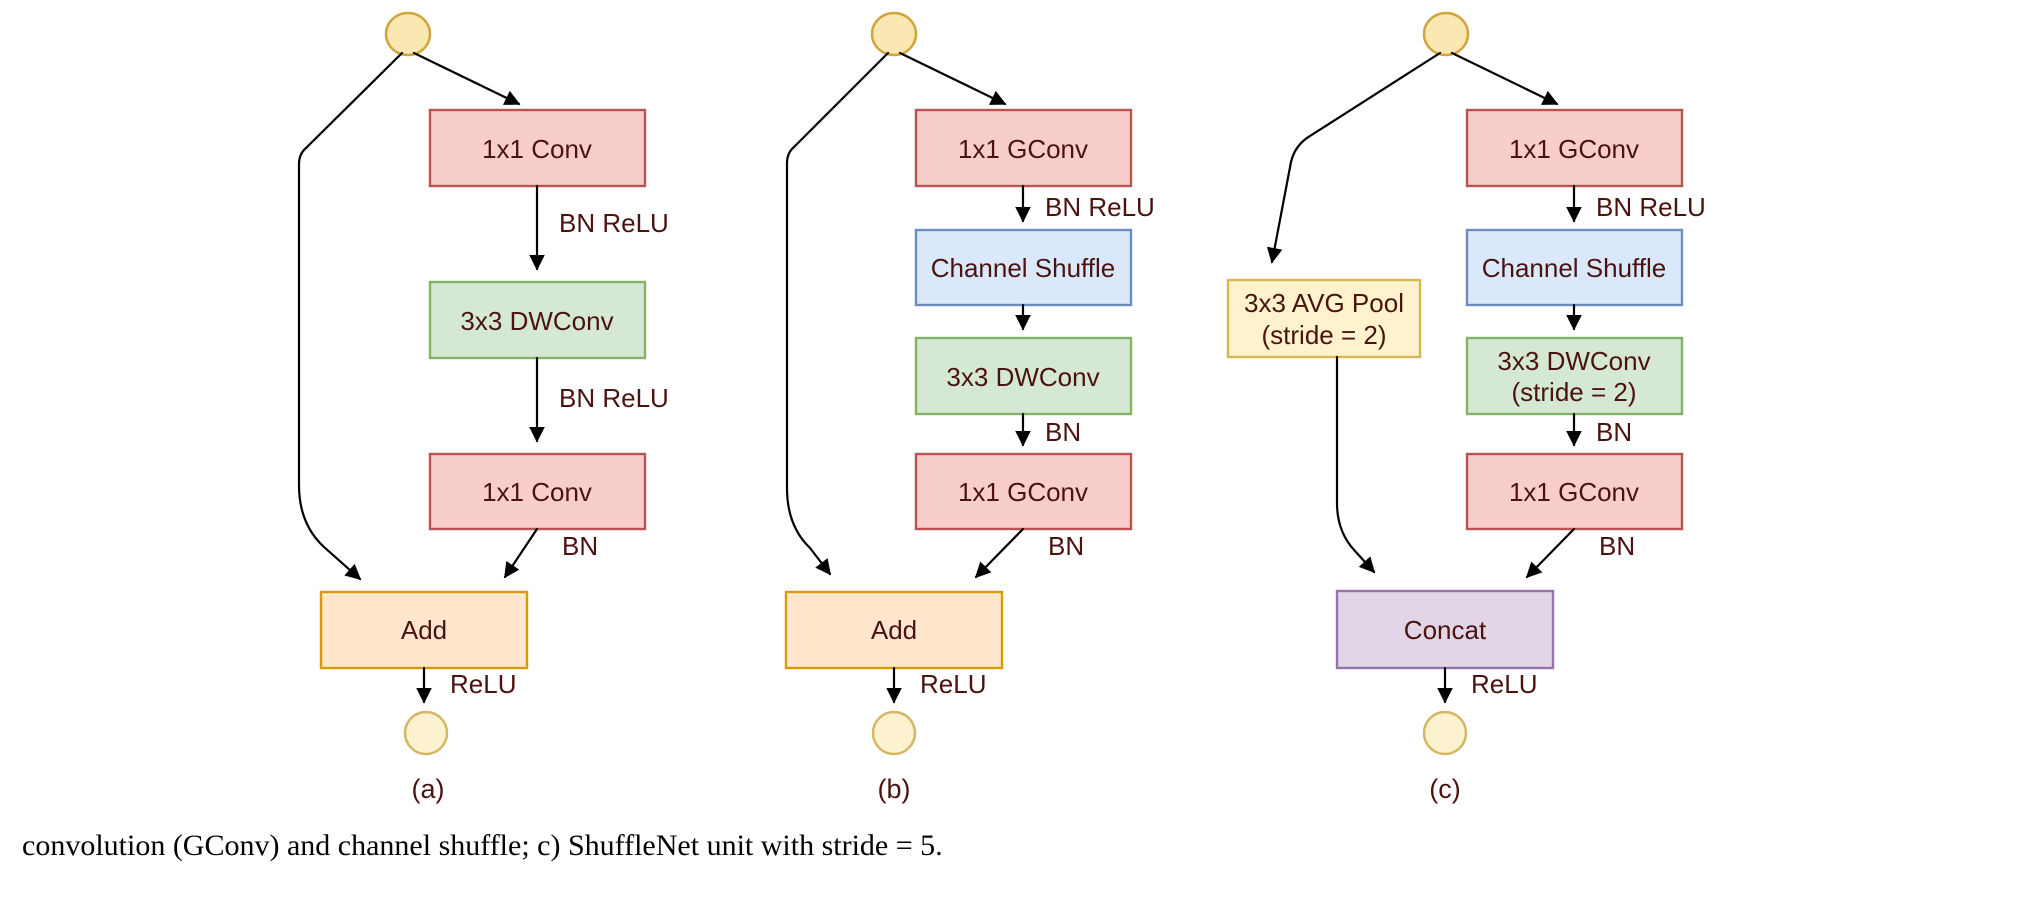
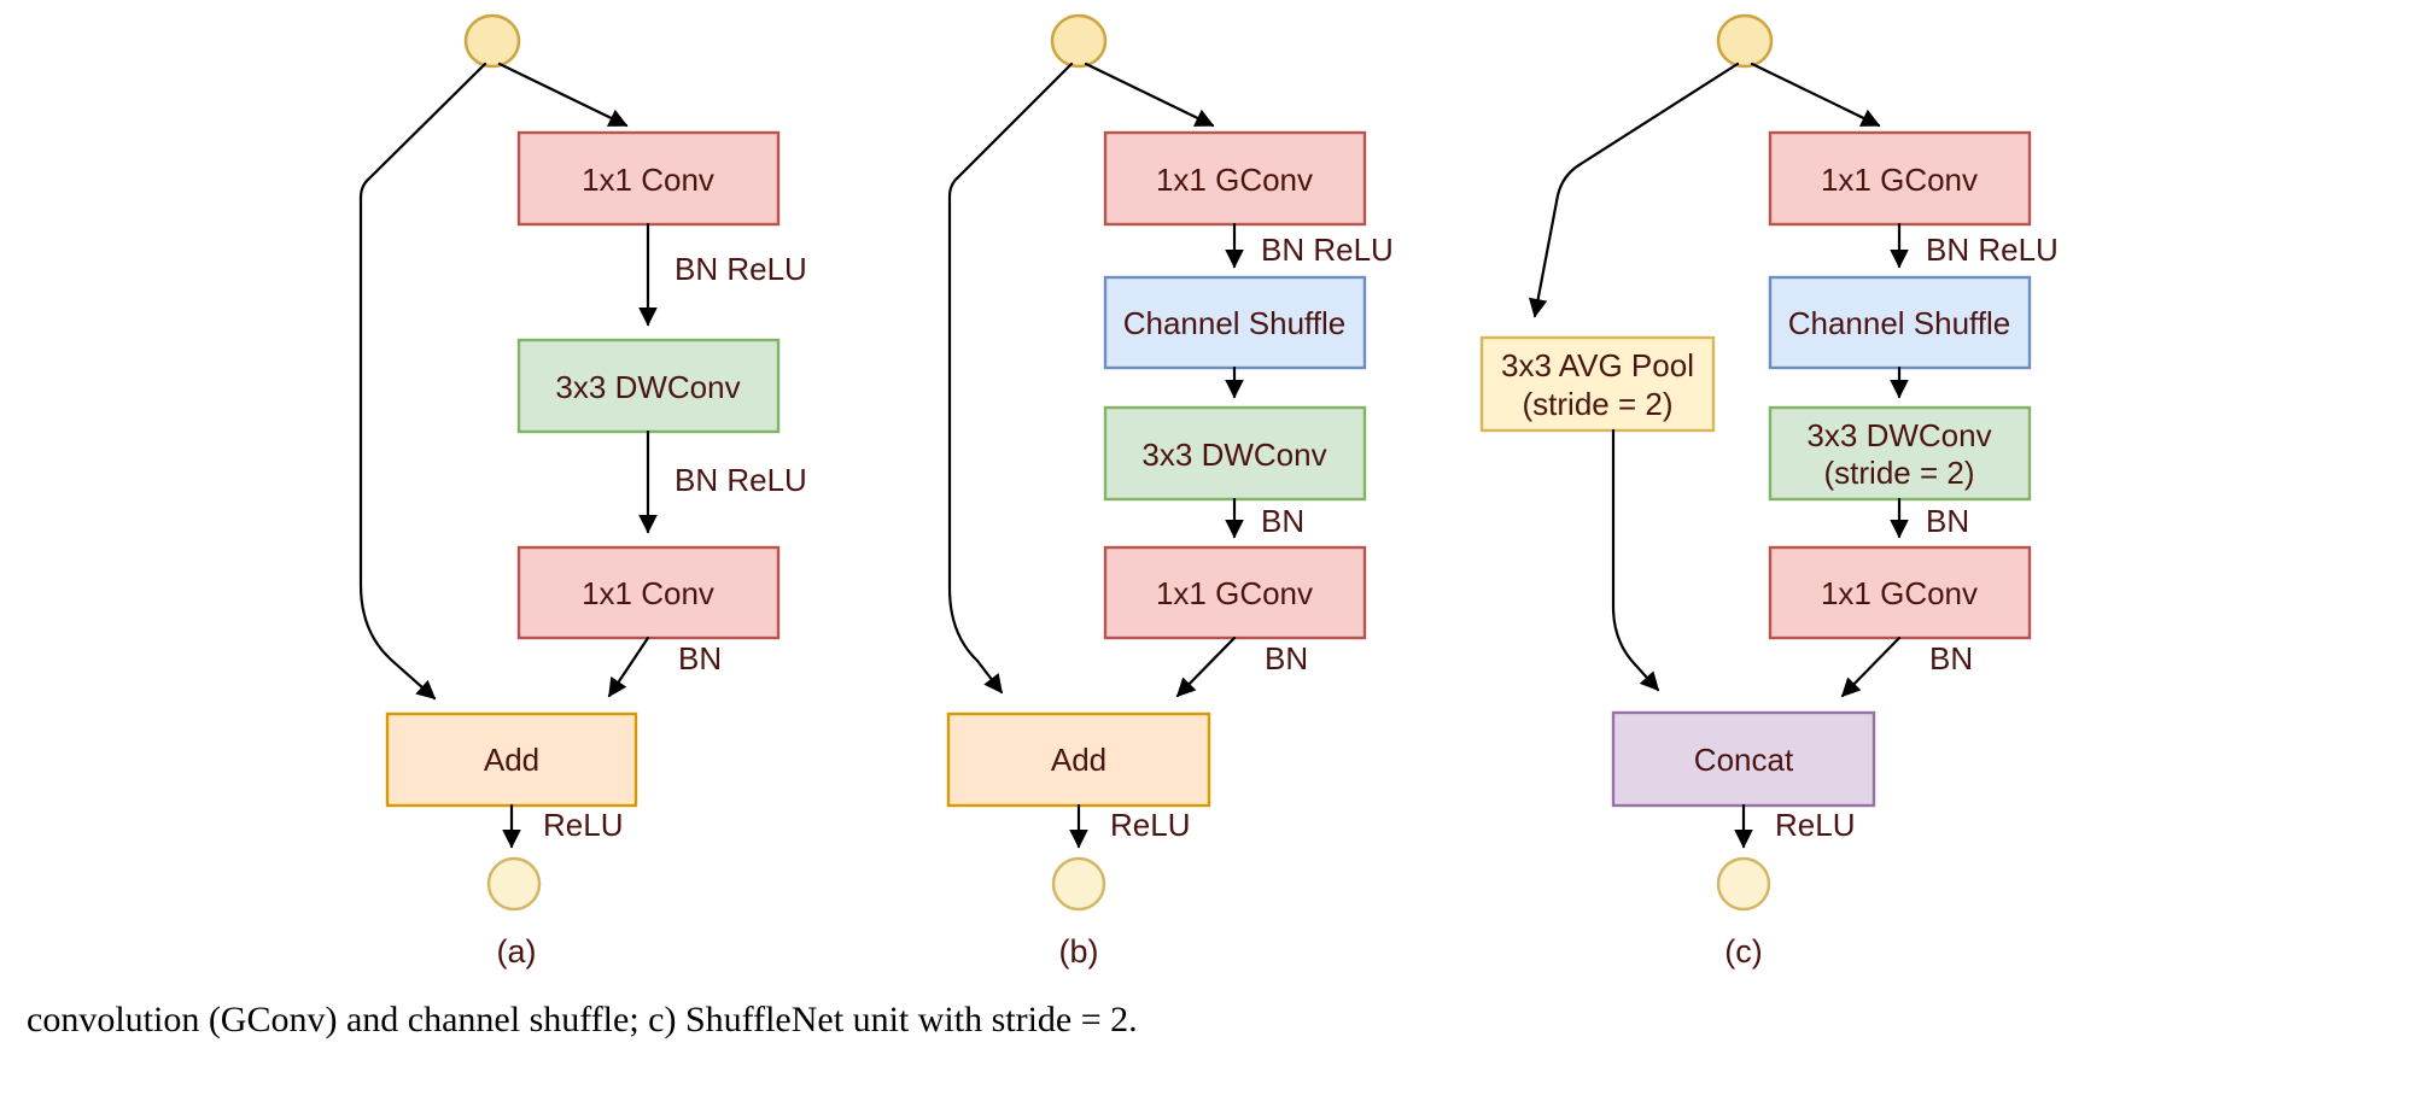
  1x1 Conv
  BN ReLU
  3x3 DWConv
  BN ReLU
  1x1 Conv
  BN
  Add
  ReLU
  (a)
  1x1 GConv
  BN ReLU
  Channel Shuffle
  3x3 DWConv
  BN
  1x1 GConv
  BN
  Add
  ReLU
  (b)
  3x3 AVG Pool
  (stride = 2)
  1x1 GConv
  BN ReLU
  Channel Shuffle
  3x3 DWConv
  (stride = 2)
  BN
  1x1 GConv
  BN
  Concat
  ReLU
  (c)
- convolution (GConv) and channel shuffle; c) ShuffleNet unit with stride = 5.
+ convolution (GConv) and channel shuffle; c) ShuffleNet unit with stride = 2.
